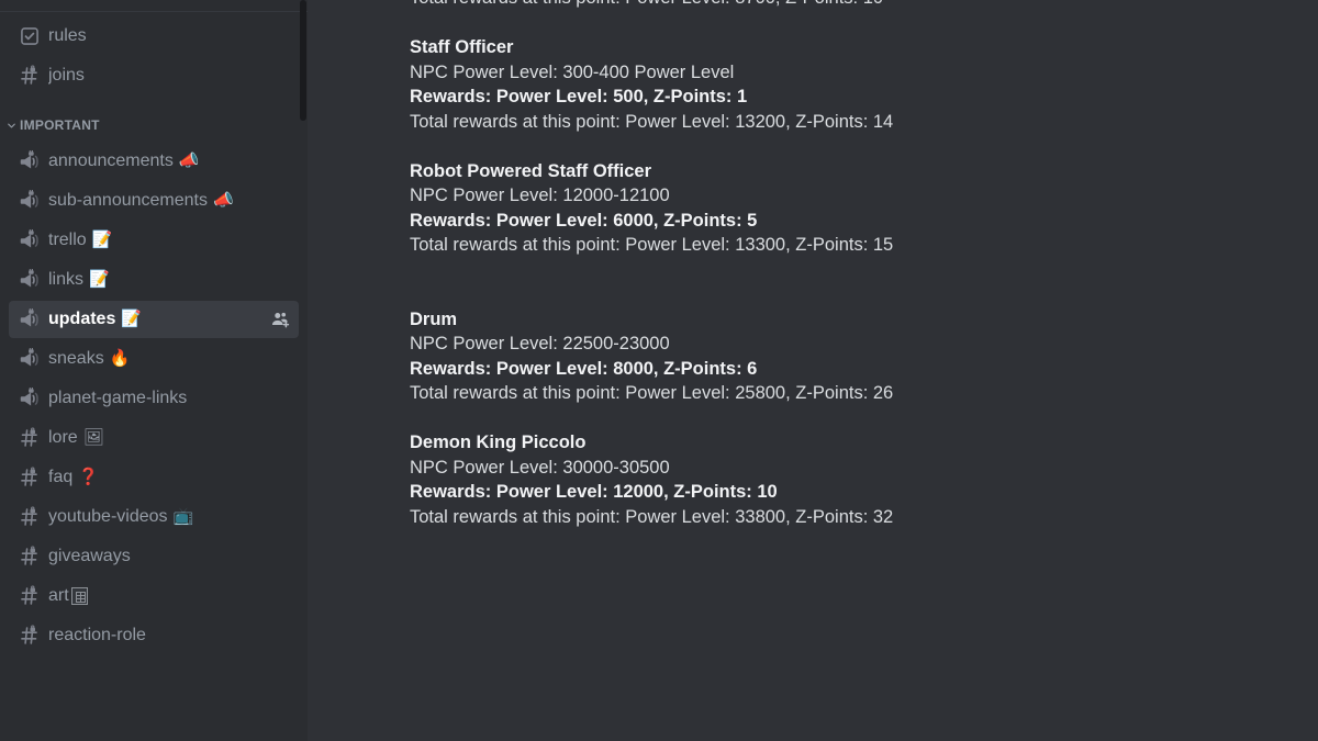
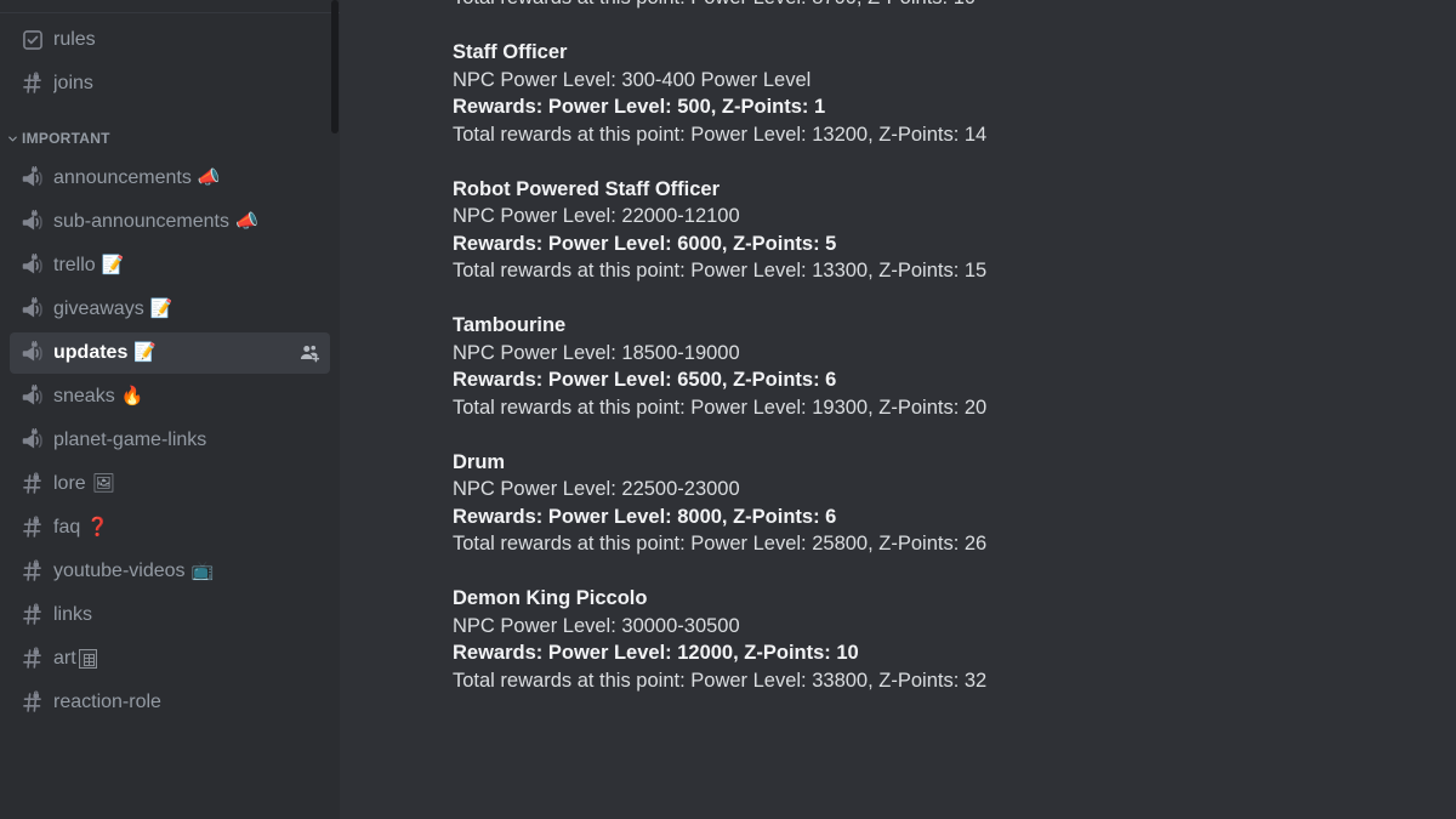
  rules
  joins
  IMPORTANT
  announcements
  📣
  sub-announcements
  📣
  trello
  📝
- links
+ giveaways
  📝
  updates
  📝
  sneaks
  🔥
  planet-game-links
  lore
  🖼
  faq
  ❓
  youtube-videos
  📺
- giveaways
+ links
  art
  reaction-role
  Staff Officer
  NPC Power Level: 300-400 Power Level
  Rewards: Power Level: 500, Z-Points: 1
  Total rewards at this point: Power Level: 13200, Z-Points: 14
  Robot Powered Staff Officer
- NPC Power Level: 12000-12100
+ NPC Power Level: 22000-12100
  Rewards: Power Level: 6000, Z-Points: 5
  Total rewards at this point: Power Level: 13300, Z-Points: 15
+ Tambourine
+ NPC Power Level: 18500-19000
+ Rewards: Power Level: 6500, Z-Points: 6
+ Total rewards at this point: Power Level: 19300, Z-Points: 20
  Drum
  NPC Power Level: 22500-23000
  Rewards: Power Level: 8000, Z-Points: 6
  Total rewards at this point: Power Level: 25800, Z-Points: 26
  Demon King Piccolo
  NPC Power Level: 30000-30500
  Rewards: Power Level: 12000, Z-Points: 10
  Total rewards at this point: Power Level: 33800, Z-Points: 32
